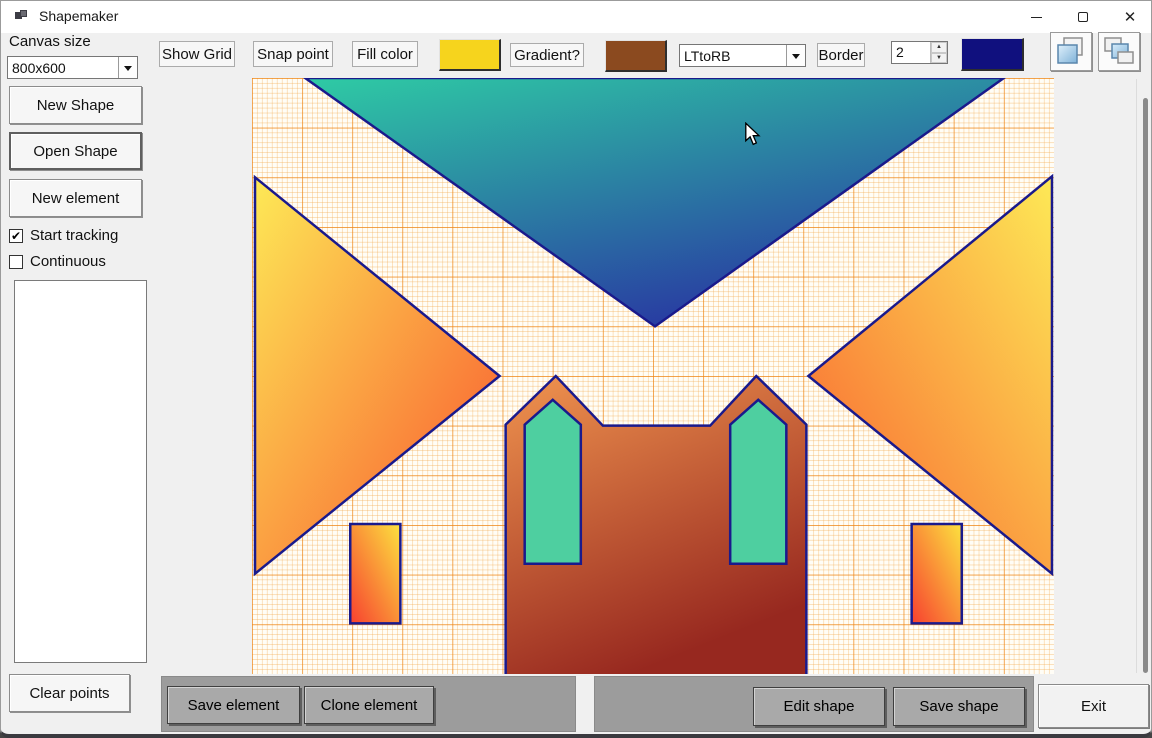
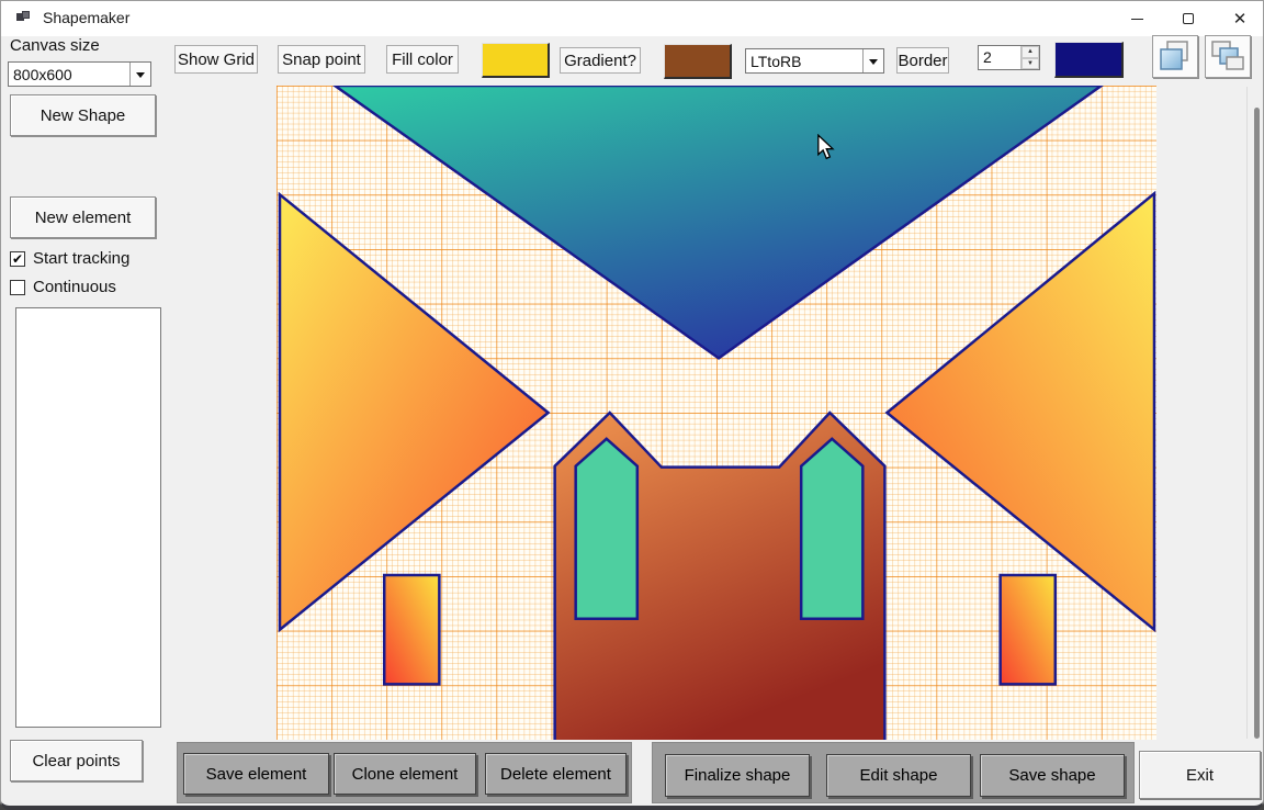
  Shapemaker
  ✕
  Canvas size
  800x600
  New Shape
- Open Shape
  New element
  ✔
  Start tracking
  Continuous
  Clear points
  Show Grid
  Snap point
  Fill color
  Gradient?
  LTtoRB
  Border
  2
  Save element
  Clone element
+ Delete element
+ Finalize shape
  Edit shape
  Save shape
  Exit
